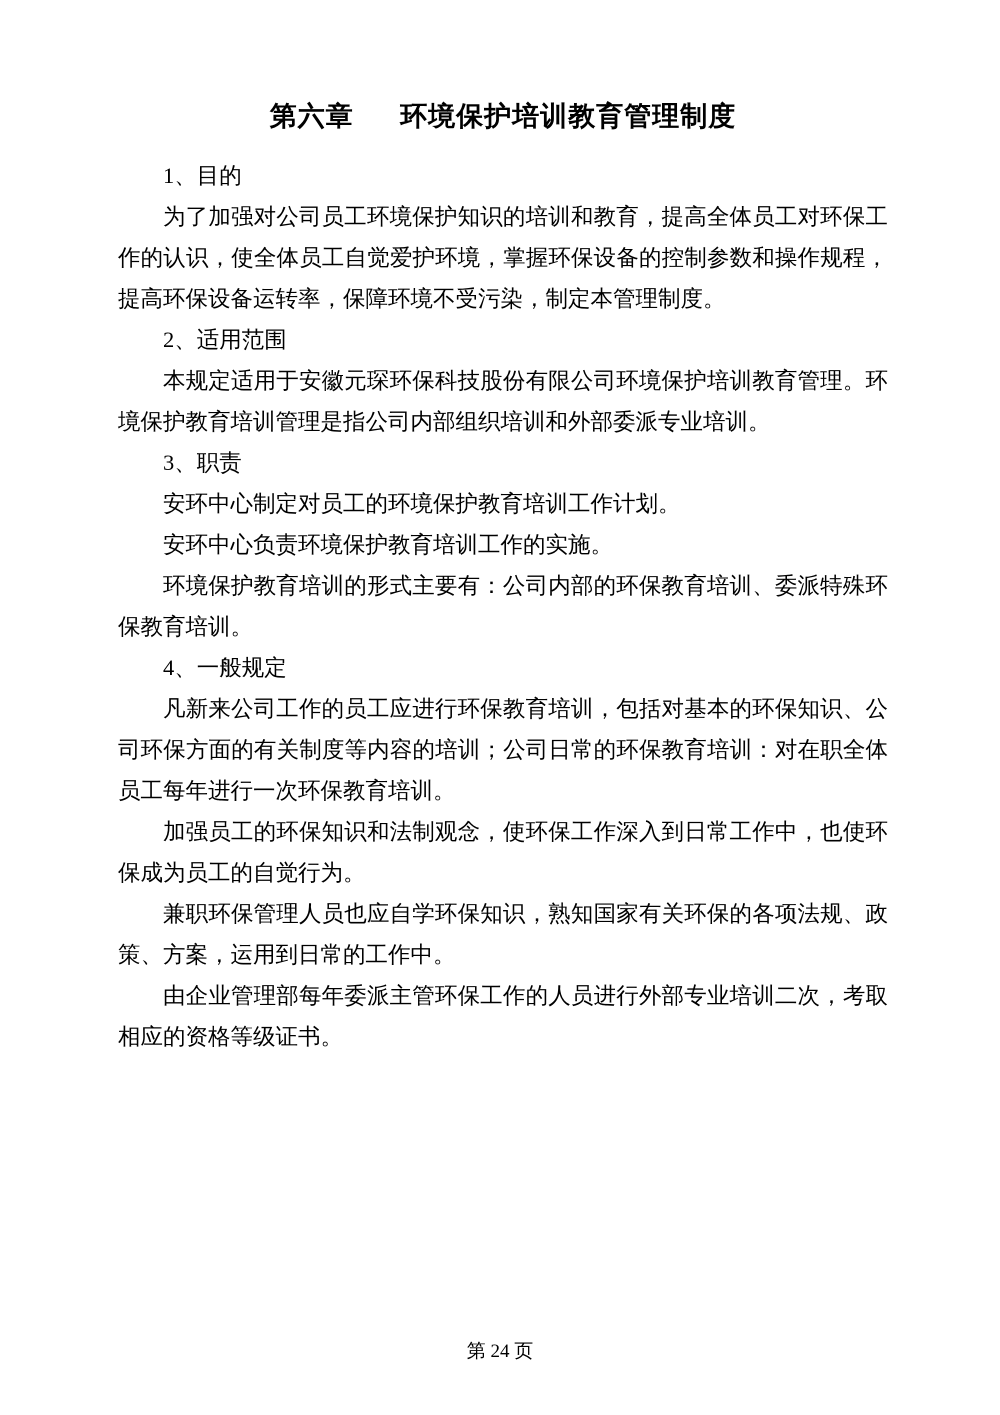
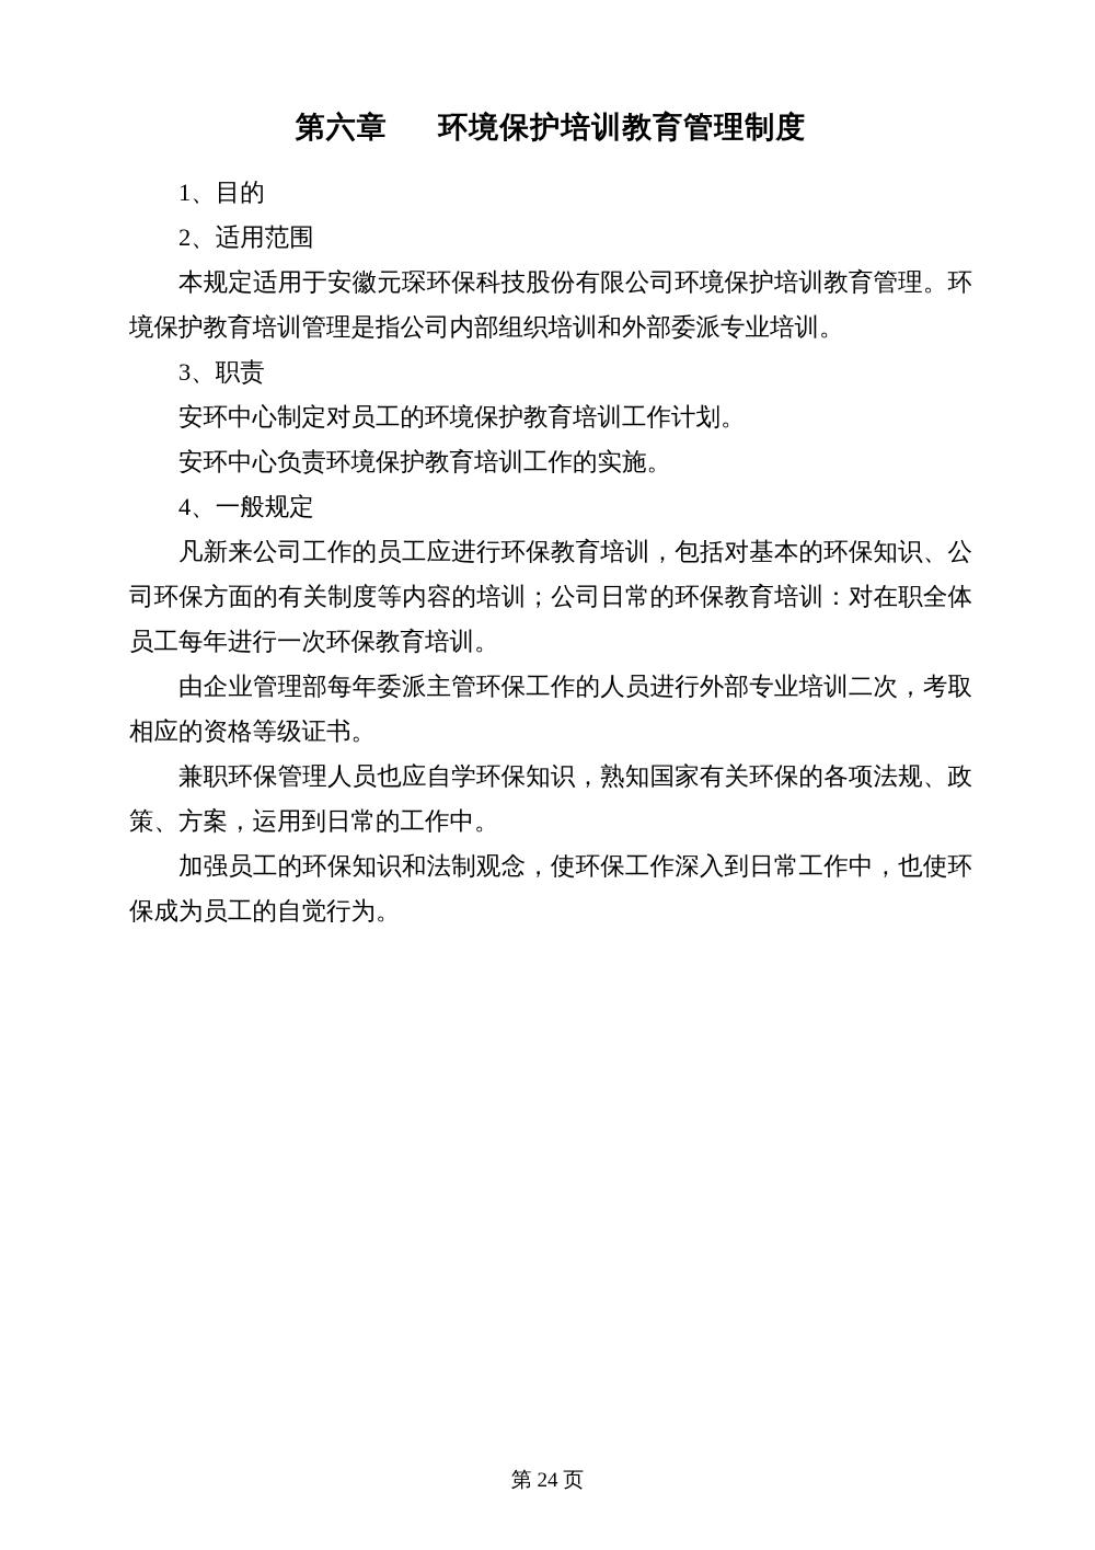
  第六章 环境保护培训教育管理制度
  1、目的
- 为了加强对公司员工环境保护知识的培训和教育，提高全体员工对环保工作的认识，使全体员工自觉爱护环境，掌握环保设备的控制参数和操作规程，提高环保设备运转率，保障环境不受污染，制定本管理制度。
  2、适用范围
  本规定适用于安徽元琛环保科技股份有限公司环境保护培训教育管理。环境保护教育培训管理是指公司内部组织培训和外部委派专业培训。
  3、职责
  安环中心制定对员工的环境保护教育培训工作计划。
  安环中心负责环境保护教育培训工作的实施。
- 环境保护教育培训的形式主要有：公司内部的环保教育培训、委派特殊环保教育培训。
  4、一般规定
  凡新来公司工作的员工应进行环保教育培训，包括对基本的环保知识、公司环保方面的有关制度等内容的培训；公司日常的环保教育培训：对在职全体员工每年进行一次环保教育培训。
- 加强员工的环保知识和法制观念，使环保工作深入到日常工作中，也使环保成为员工的自觉行为。
+ 由企业管理部每年委派主管环保工作的人员进行外部专业培训二次，考取相应的资格等级证书。
  兼职环保管理人员也应自学环保知识，熟知国家有关环保的各项法规、政策、方案，运用到日常的工作中。
- 由企业管理部每年委派主管环保工作的人员进行外部专业培训二次，考取相应的资格等级证书。
+ 加强员工的环保知识和法制观念，使环保工作深入到日常工作中，也使环保成为员工的自觉行为。
  第 24 页
